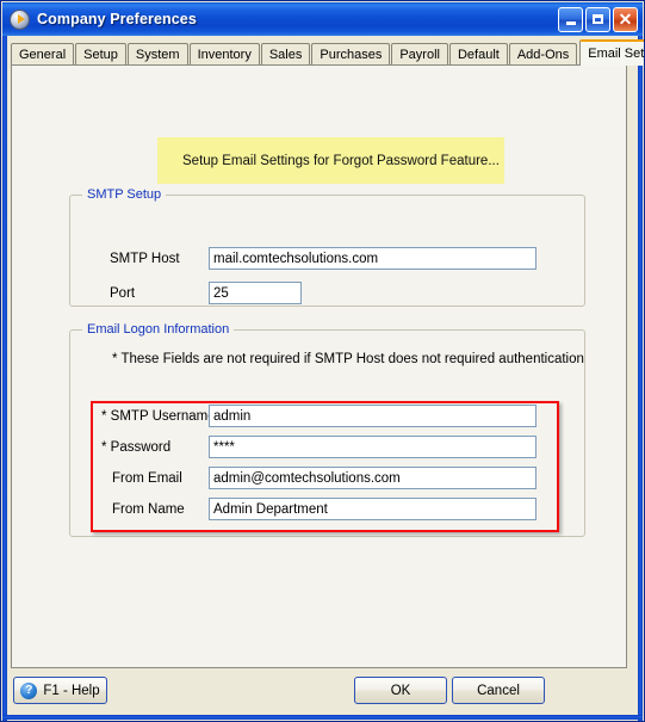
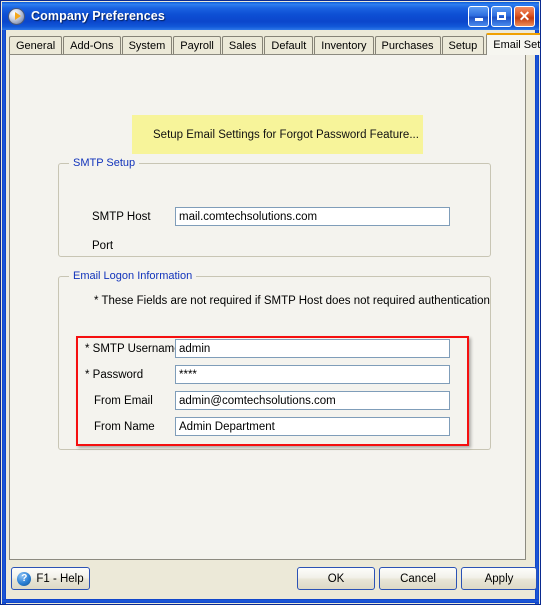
  Company Preferences
  ✕
  General
- Setup
+ Add-Ons
  System
- Inventory
+ Payroll
  Sales
- Purchases
+ Default
- Payroll
+ Inventory
- Default
+ Purchases
- Add-Ons
+ Setup
  Email Set
  Setup Email Settings for Forgot Password Feature...
  SMTP Setup
  SMTP Host
  mail.comtechsolutions.com
  Port
- 25
  Email Logon Information
  * These Fields are not required if SMTP Host does not required authentication
  * SMTP Usernam
  admin
  * Password
  ****
  From Email
  admin@comtechsolutions.com
  From Name
  Admin Department
  ?
  F1 - Help
  OK
  Cancel
+ Apply
